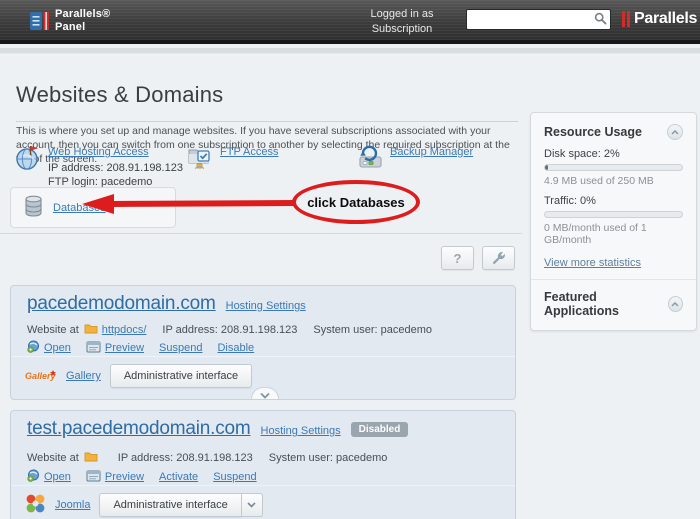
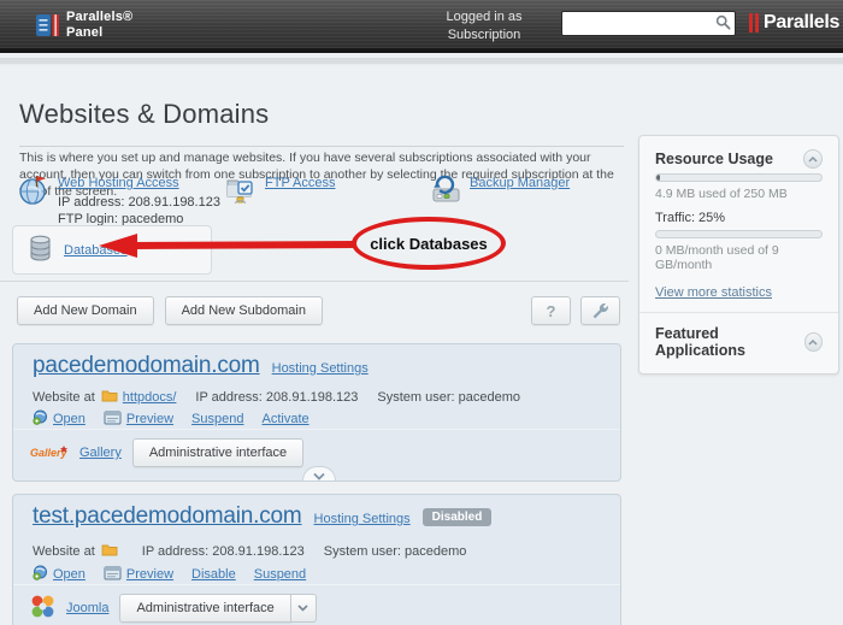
  Parallels®
  Panel
  Logged in as
  Subscription
  Parallels
  Websites & Domains
  This is where you set up and manage websites. If you have several subscriptions associated with your account, then you can switch from one subscription to another by selecting the required subscription at the f the screen.
  Web Hosting Access
  IP address: 208.91.198.123
  FTP login: pacedemo
  FTP Access
  Backup Manager
  Databas
  click Databases
+ Add New Domain
+ Add New Subdomain
  ?
  pacedemodomain.com
  Hosting Settings
  Website at
  httpdocs/
  IP address: 208.91.198.123
  System user: pacedemo
  Open
  Preview
  Suspend
- Disable
+ Activate
  Gallery
  Gallery
  Administrative interface
  test.pacedemodomain.com
  Hosting Settings
  Disabled
  Website at
  IP address: 208.91.198.123
  System user: pacedemo
  Open
  Preview
- Activate
+ Disable
  Suspend
  Joomla
  Administrative interface
  Resource Usage
- Disk space: 2%
  4.9 MB used of 250 MB
- Traffic: 0%
+ Traffic: 25%
- 0 MB/month used of 1 GB/month
+ 0 MB/month used of 9 GB/month
  View more statistics
  Featured Applications
